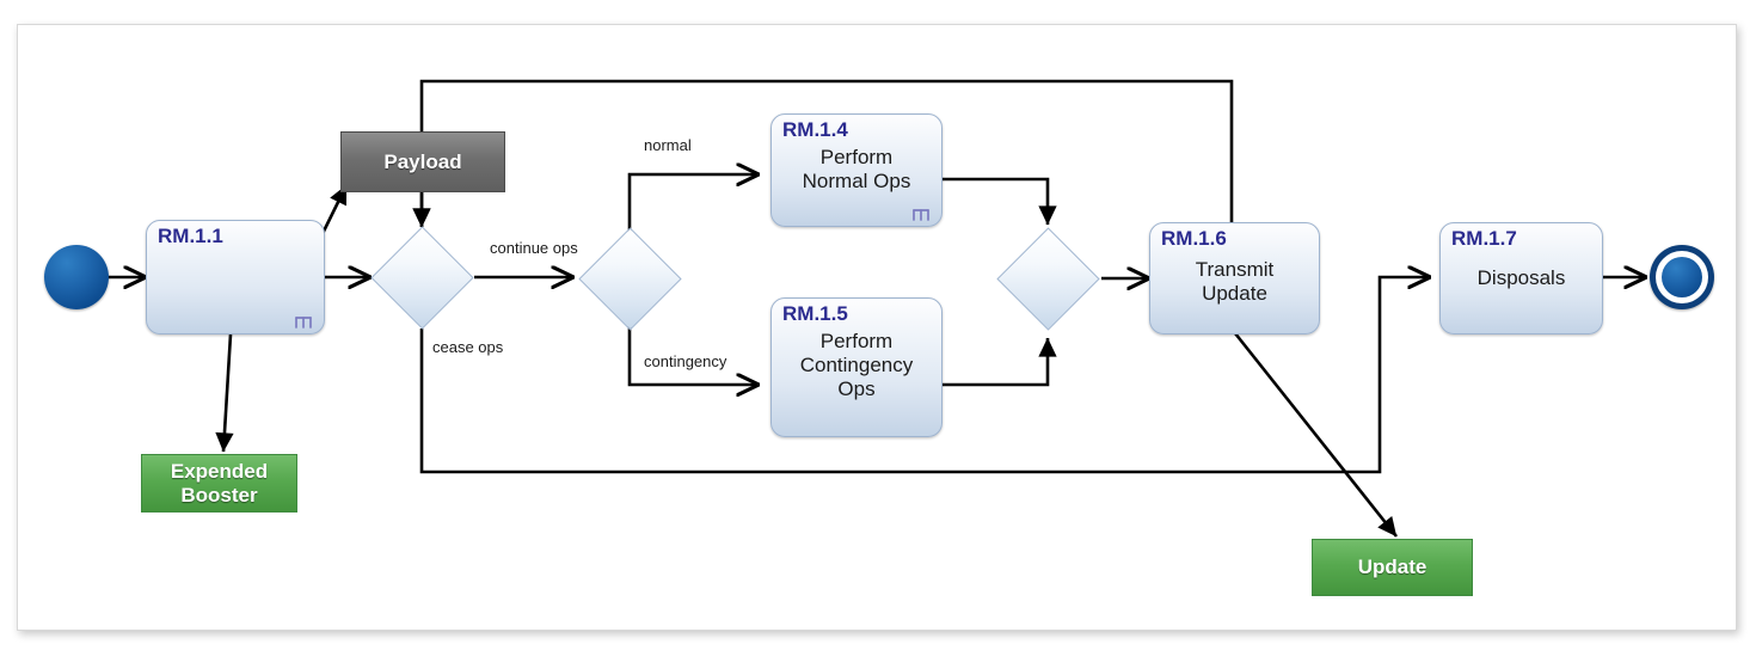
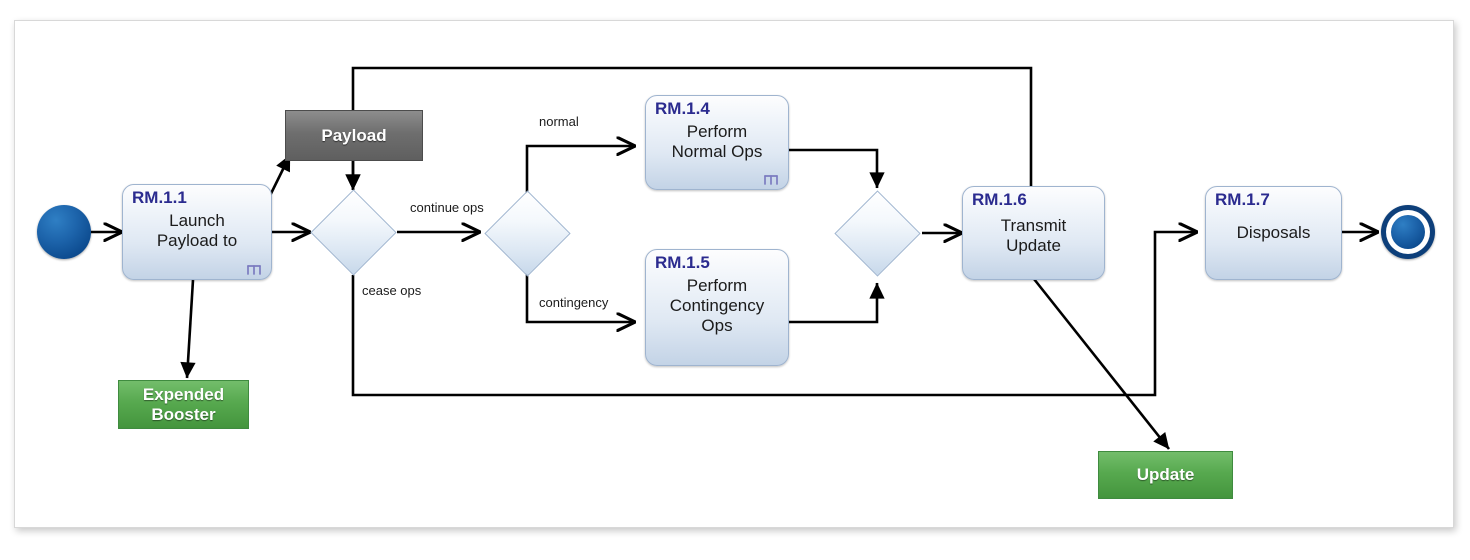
  RM.1.1
+ Launch
+ Payload to
  Payload
  Expended
  Booster
  RM.1.4
  Perform
  Normal Ops
  RM.1.5
  Perform
  Contingency
  Ops
  RM.1.6
  Transmit
  Update
  RM.1.7
  Disposals
  Update
  continue ops
  cease ops
  normal
  contingency
